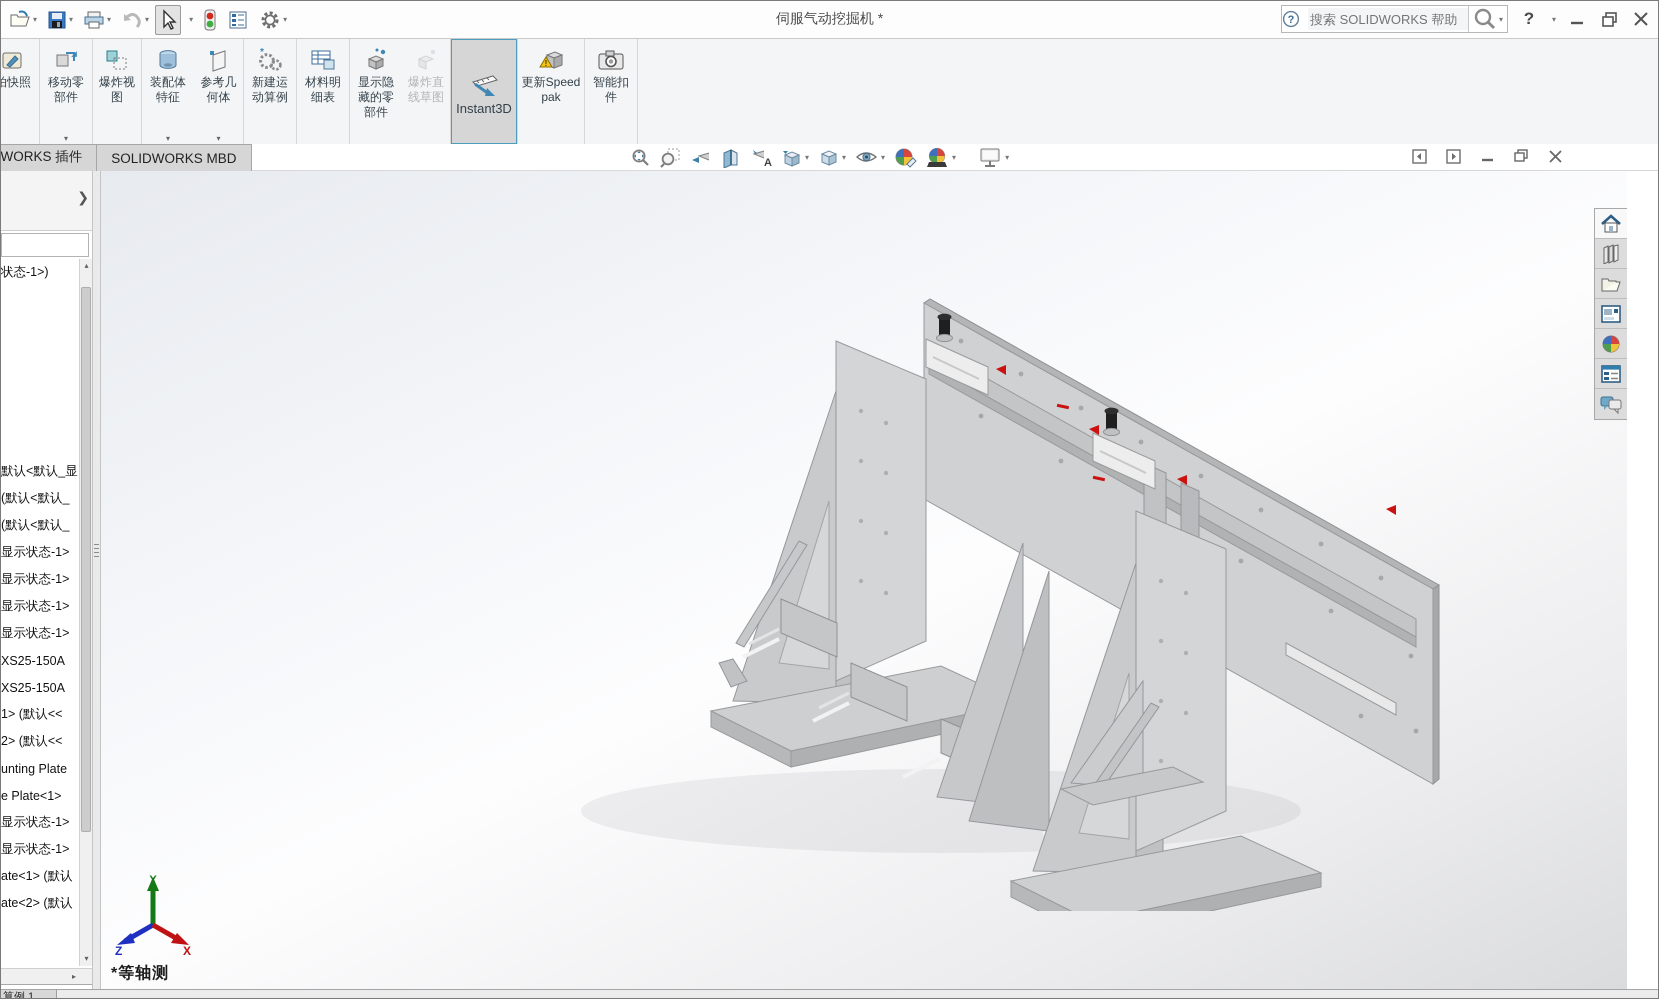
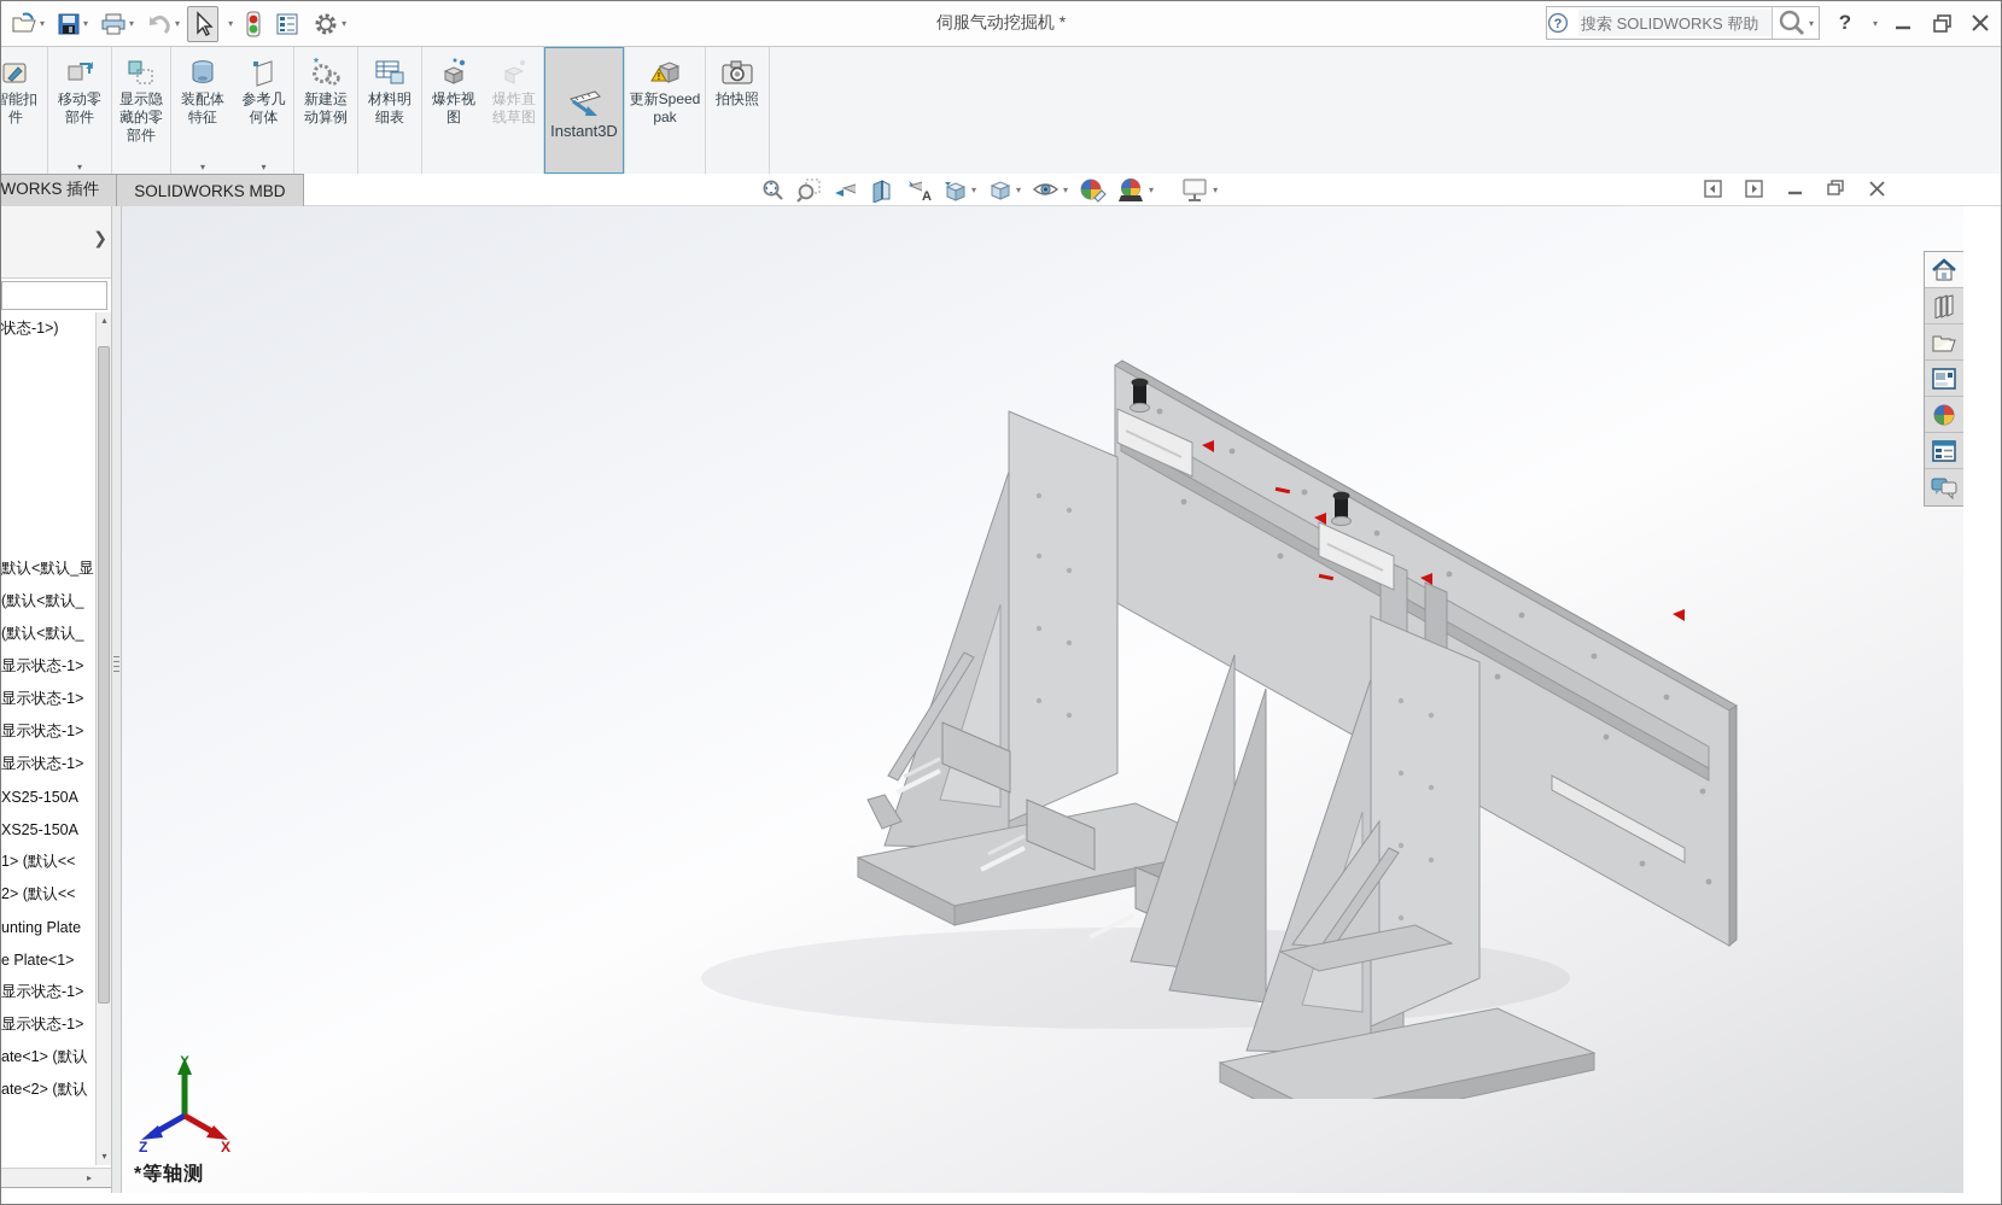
  ▾
  ▾
  ▾
  ▾
  ▾
  ▾
  伺服气动挖掘机 *
  ?
  搜索 SOLIDWORKS 帮助
  ▾
  ?
  ▾
- 拍快照
+ 智能扣件
  移动零部件
  ▾
- 爆炸视图
+ 显示隐藏的零部件
  装配体特征
  ▾
  参考几何体
  ▾
  *
  新建运动算例
  材料明细表
- 显示隐藏的零部件
+ 爆炸视图
  爆炸直线草图
  Instant3D
  !
  更新Speedpak
- 智能扣件
+ 拍快照
  SOLIDWORKS MBD
  A
  ▾
  ▾
  ▾
  ▾
  ▾
  Y
  Z
  X
  *等轴测
  ❯
  状态-1>)
  默认<默认_显
  (默认<默认_
  (默认<默认_
  显示状态-1>
  显示状态-1>
  显示状态-1>
  显示状态-1>
  XS25-150A
  XS25-150A
  1> (默认<<
  2> (默认<<
  unting Plate
  e Plate<1>
  显示状态-1>
  显示状态-1>
  ate<1> (默认
  ate<2> (默认
  ▴
  ▾
  ▸
- 算例 1
